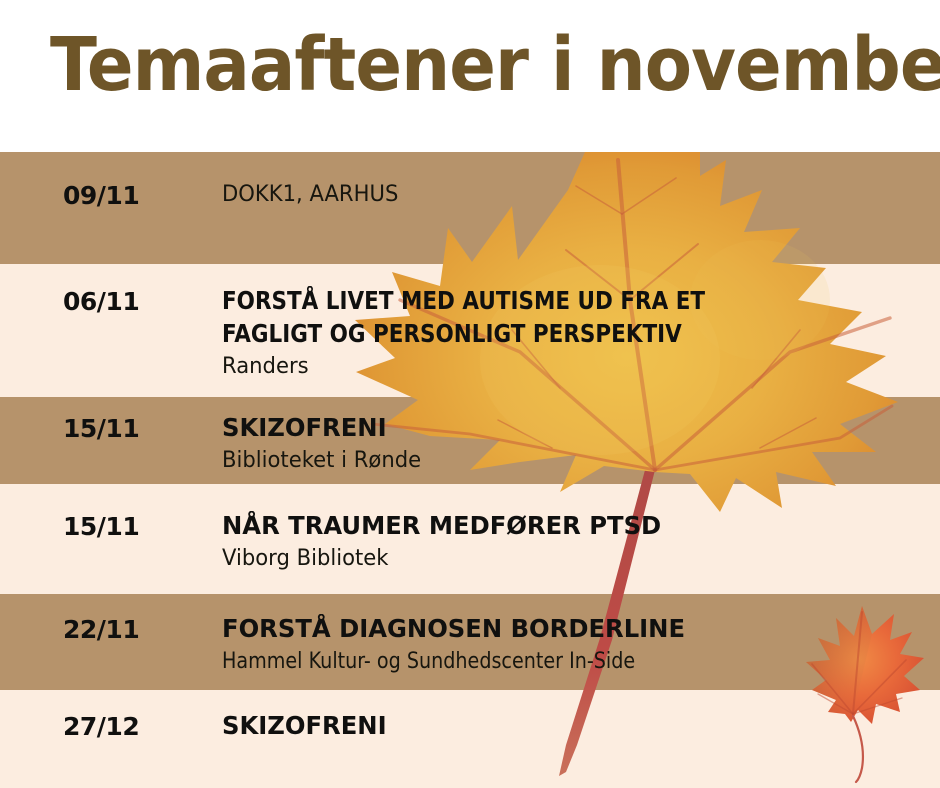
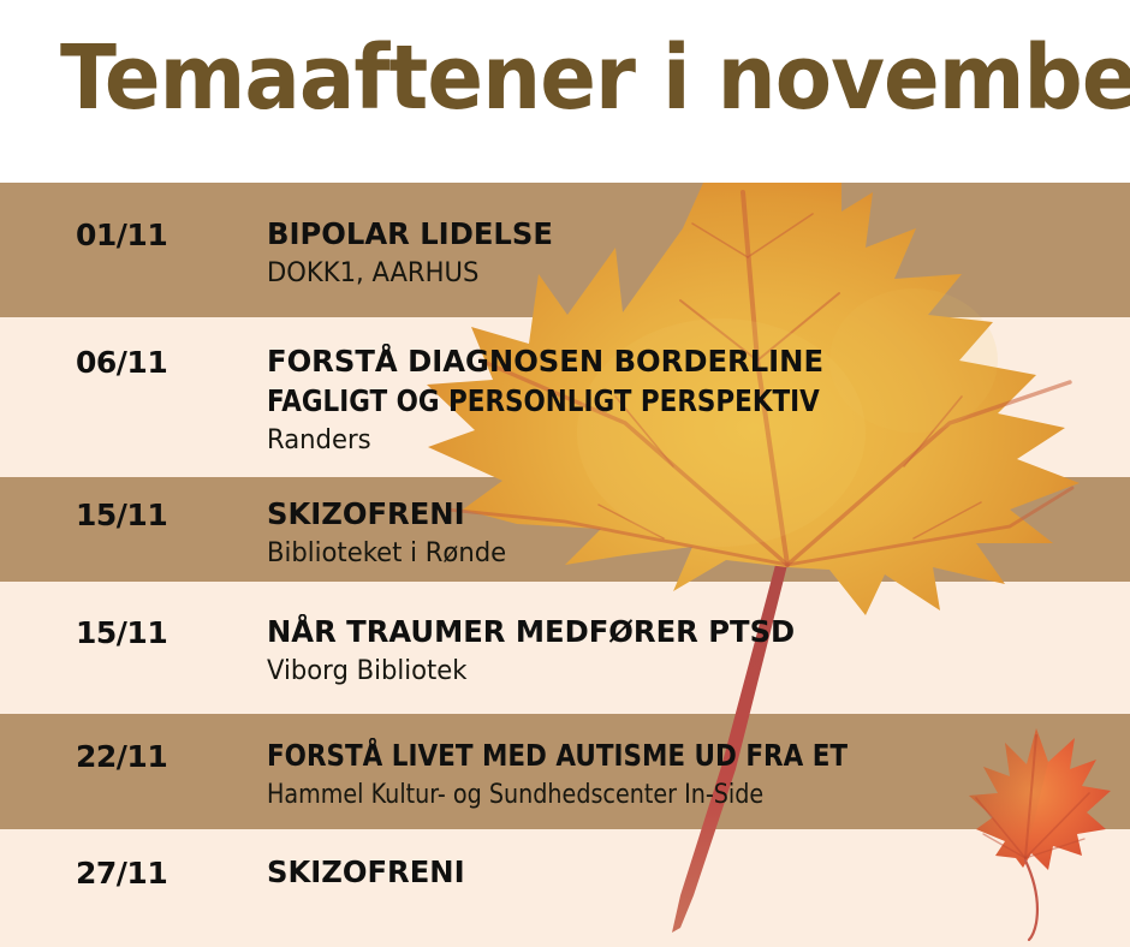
  Temaaftener i novembe
- 09/11
+ 01/11
+ BIPOLAR LIDELSE
  DOKK1, AARHUS
  06/11
- FORSTÅ LIVET MED AUTISME UD FRA ET
+ FORSTÅ DIAGNOSEN BORDERLINE
  FAGLIGT OG PERSONLIGT PERSPEKTIV
  Randers
  15/11
  SKIZOFRENI
  Biblioteket i Rønde
  15/11
  NÅR TRAUMER MEDFØRER PTSD
  Viborg Bibliotek
  22/11
- FORSTÅ DIAGNOSEN BORDERLINE
+ FORSTÅ LIVET MED AUTISME UD FRA ET
  Hammel Kultur- og Sundhedscenter In-Side
- 27/12
+ 27/11
  SKIZOFRENI
